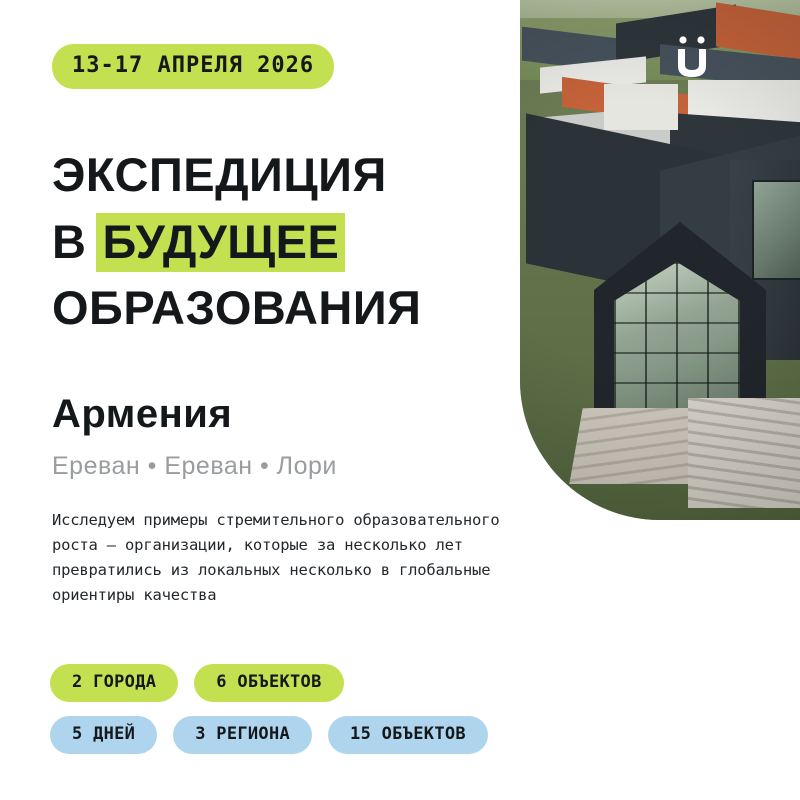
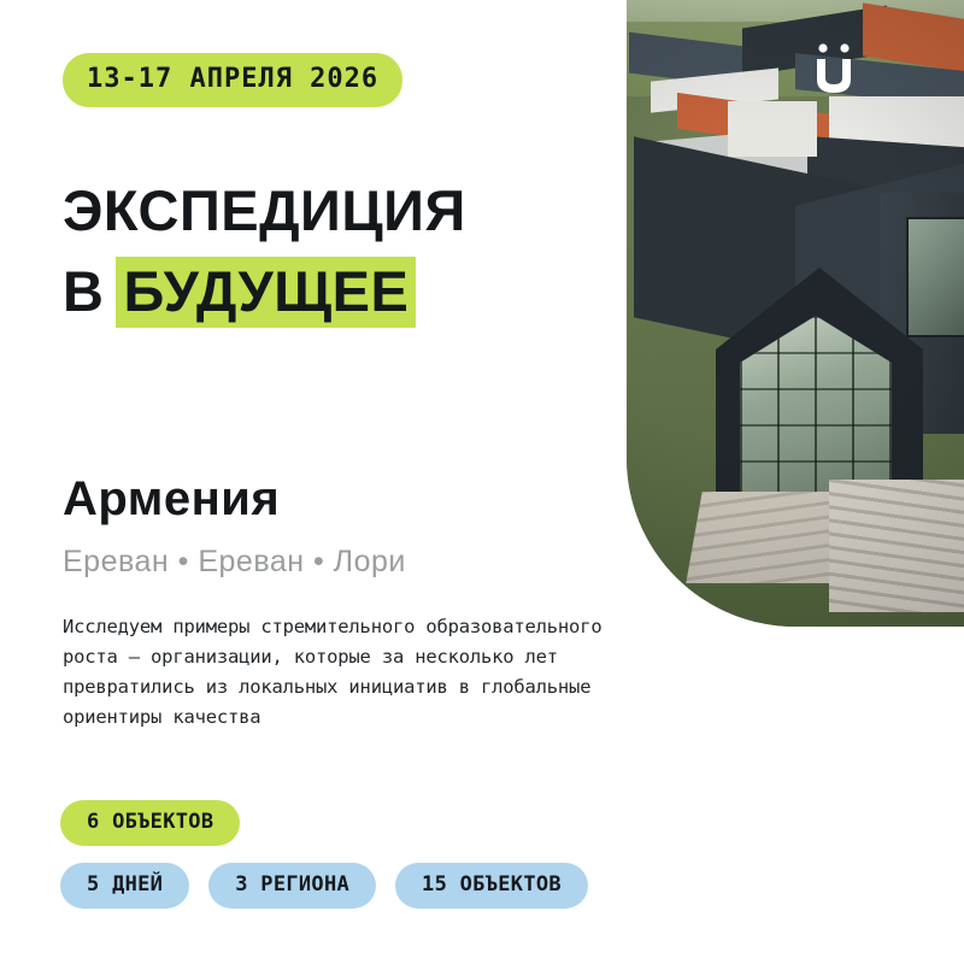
  13-17 АПРЕЛЯ 2026
  ЭКСПЕДИЦИЯ
  В БУДУЩЕЕ
- ОБРАЗОВАНИЯ
  Армения
  Ереван • Ереван • Лори
- Исследуем примеры стремительного образовательного роста — организации, которые за несколько лет превратились из локальных несколько в глобальные ориентиры качества
+ Исследуем примеры стремительного образовательного роста — организации, которые за несколько лет превратились из локальных инициатив в глобальные ориентиры качества
- 2 ГОРОДА
  6 ОБЪЕКТОВ
  5 ДНЕЙ
  3 РЕГИОНА
  15 ОБЪЕКТОВ
